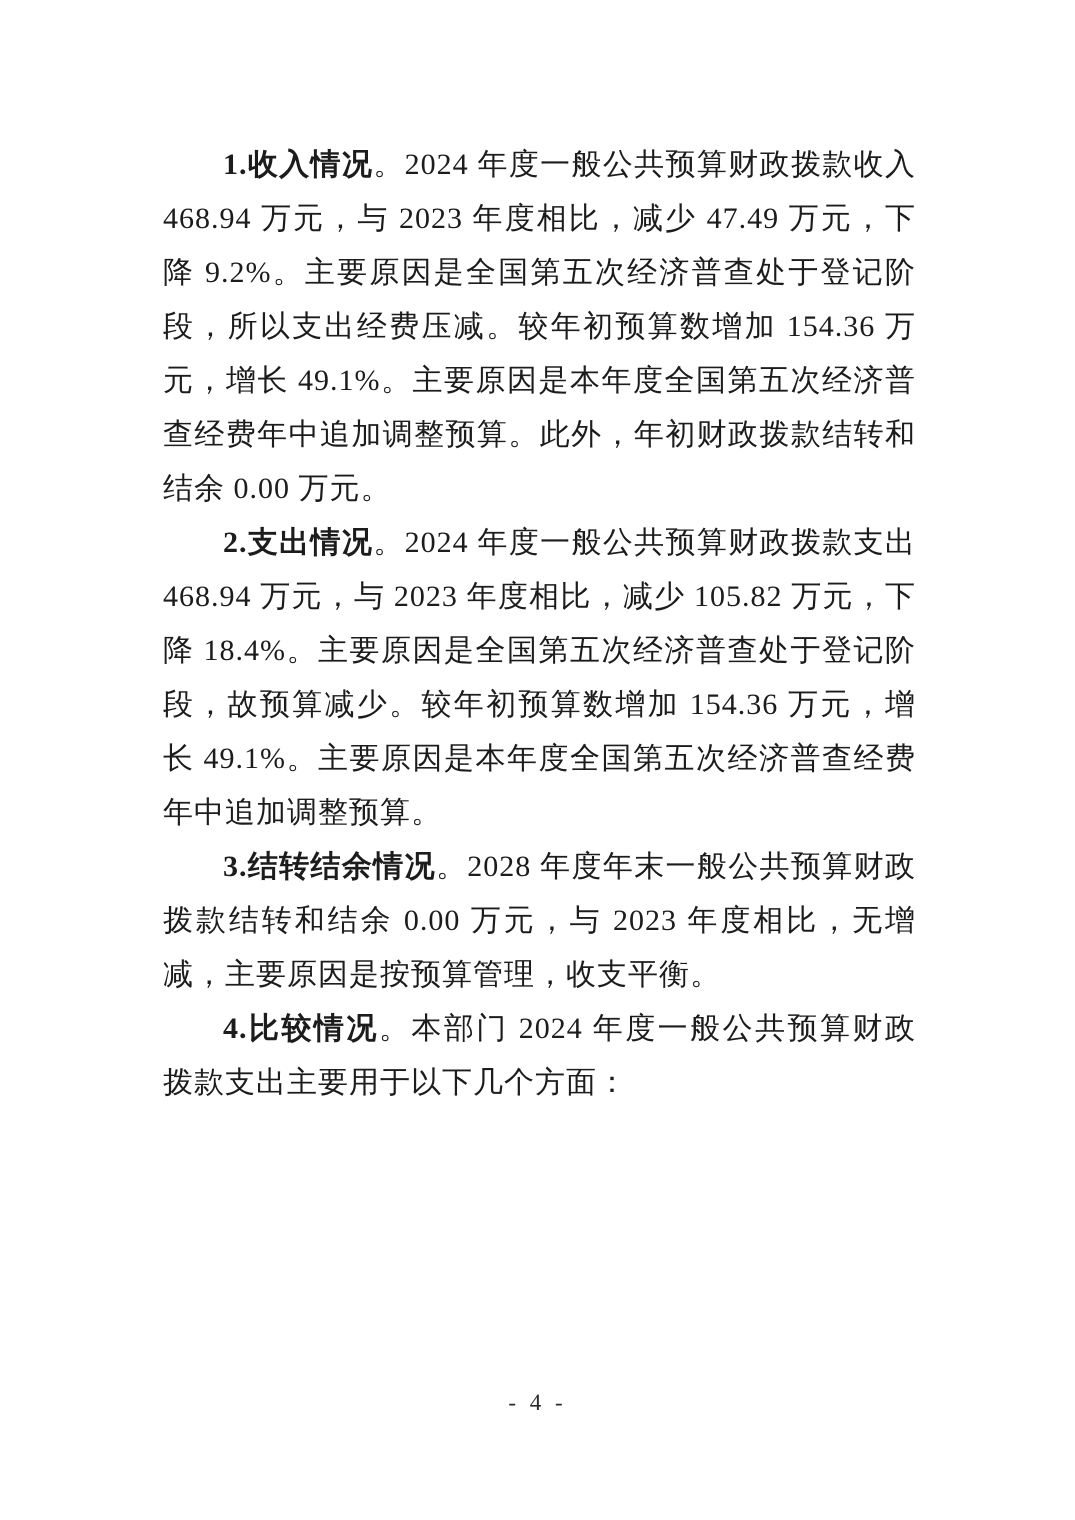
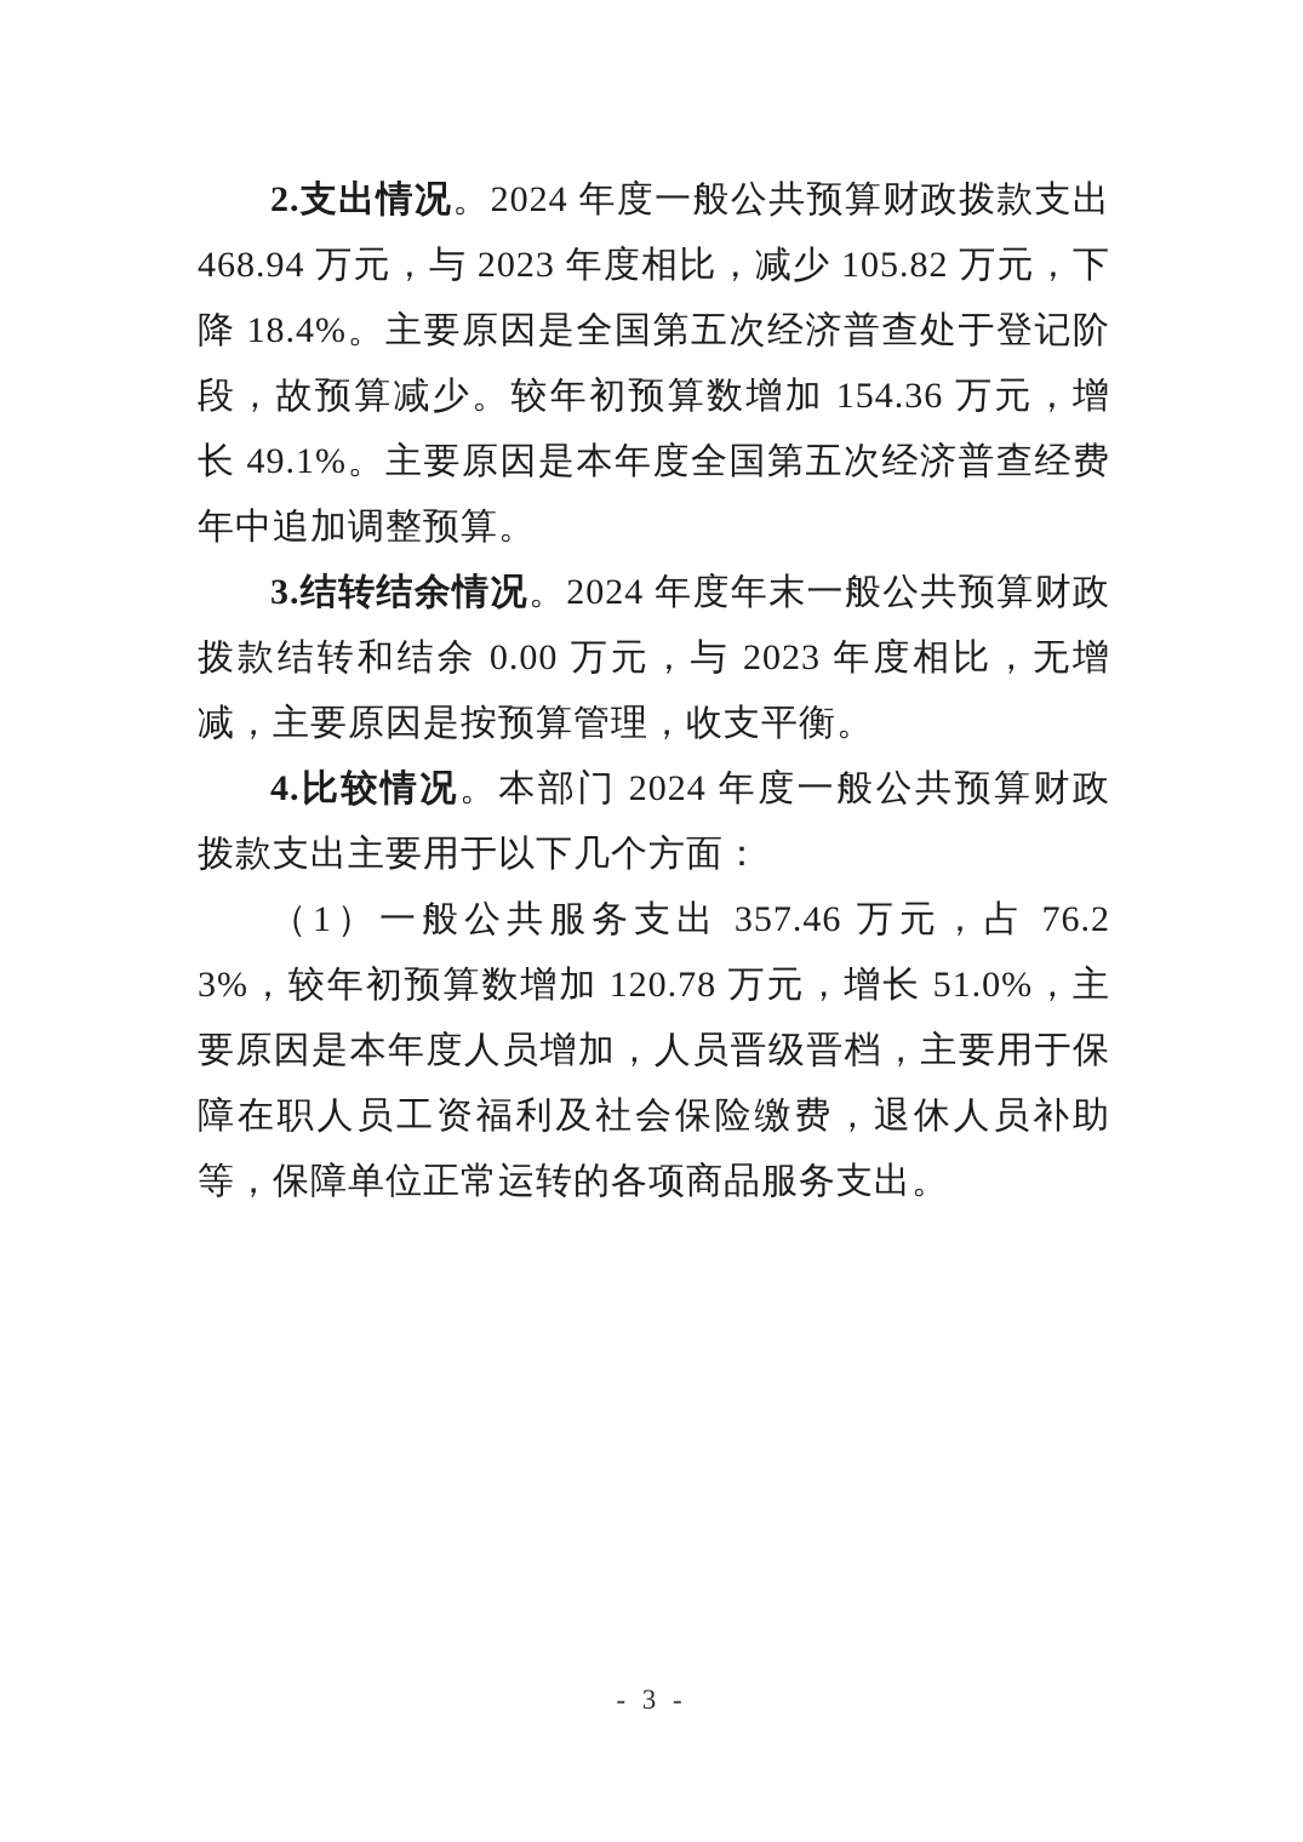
- 1.收入情况。2024 年度一般公共预算财政拨款收入 468.94 万元，与 2023 年度相比，减少 47.49 万元，下降 9.2%。主要原因是全国第五次经济普查处于登记阶段，所以支出经费压减。较年初预算数增加 154.36 万元，增长 49.1%。主要原因是本年度全国第五次经济普查经费年中追加调整预算。此外，年初财政拨款结转和结余 0.00 万元。
  2.支出情况。2024 年度一般公共预算财政拨款支出 468.94 万元，与 2023 年度相比，减少 105.82 万元，下降 18.4%。主要原因是全国第五次经济普查处于登记阶段，故预算减少。较年初预算数增加 154.36 万元，增长 49.1%。主要原因是本年度全国第五次经济普查经费年中追加调整预算。
- 3.结转结余情况。2028 年度年末一般公共预算财政拨款结转和结余 0.00 万元，与 2023 年度相比，无增减，主要原因是按预算管理，收支平衡。
+ 3.结转结余情况。2024 年度年末一般公共预算财政拨款结转和结余 0.00 万元，与 2023 年度相比，无增减，主要原因是按预算管理，收支平衡。
  4.比较情况。本部门 2024 年度一般公共预算财政拨款支出主要用于以下几个方面：
+ （1）一般公共服务支出 357.46 万元，占 76.23%，较年初预算数增加 120.78 万元，增长 51.0%，主要原因是本年度人员增加，人员晋级晋档，主要用于保障在职人员工资福利及社会保险缴费，退休人员补助等，保障单位正常运转的各项商品服务支出。
- - 4 -
+ - 3 -
